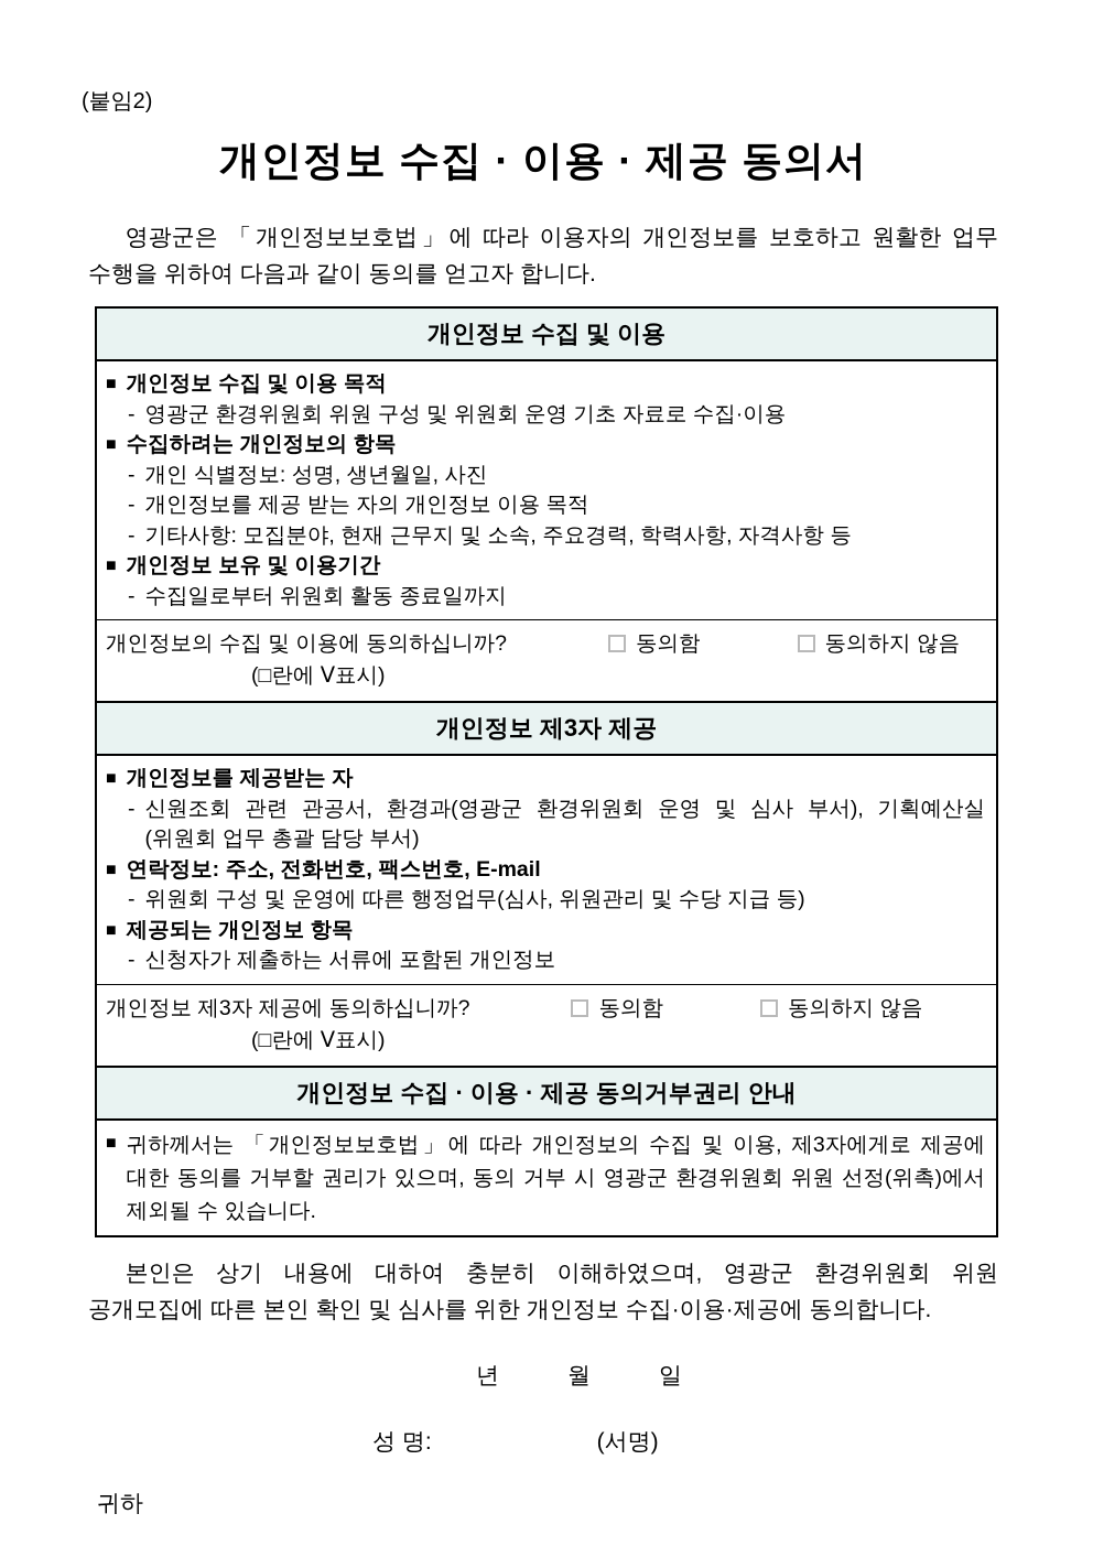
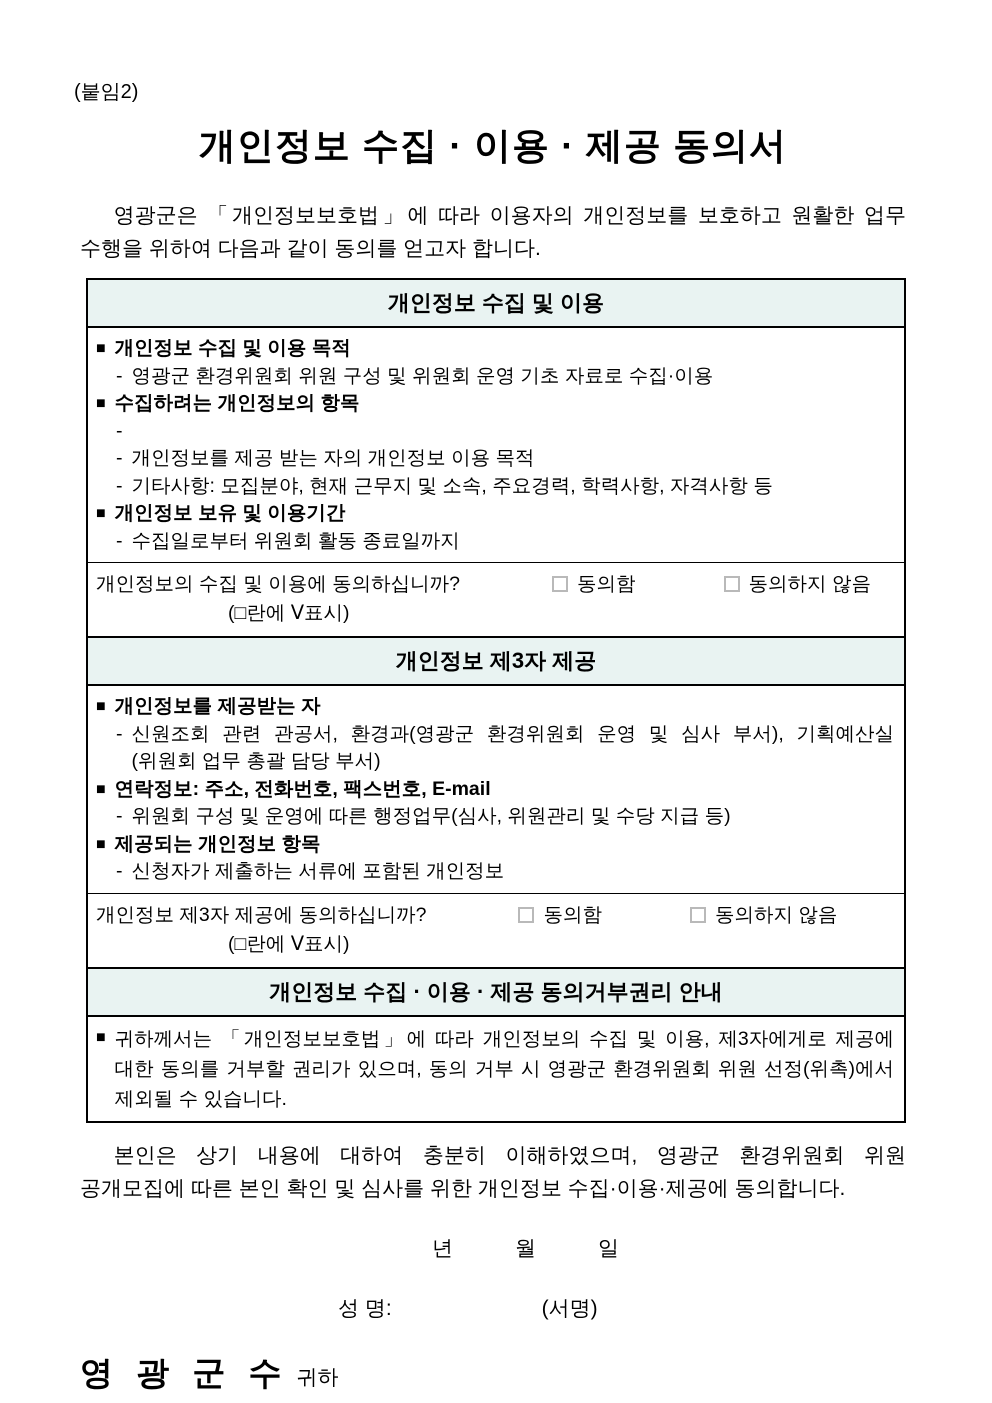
  (붙임2)
  개인정보 수집 · 이용 · 제공 동의서
  영광군은 「개인정보보호법」에 따라 이용자의 개인정보를 보호하고 원활한 업무 수행을 위하여 다음과 같이 동의를 얻고자 합니다.
  개인정보 수집 및 이용
  ■
  개인정보 수집 및 이용 목적
  -
  영광군 환경위원회 위원 구성 및 위원회 운영 기초 자료로 수집·이용
  ■
  수집하려는 개인정보의 항목
  -
- 개인 식별정보: 성명, 생년월일, 사진
  -
  개인정보를 제공 받는 자의 개인정보 이용 목적
  -
  기타사항: 모집분야, 현재 근무지 및 소속, 주요경력, 학력사항, 자격사항 등
  ■
  개인정보 보유 및 이용기간
  -
  수집일로부터 위원회 활동 종료일까지
  개인정보의 수집 및 이용에 동의하십니까?
  동의함
  동의하지 않음
  (□란에 Ⅴ표시)
  개인정보 제3자 제공
  ■
  개인정보를 제공받는 자
  -
  신원조회 관련 관공서, 환경과(영광군 환경위원회 운영 및 심사 부서), 기획예산실 (위원회 업무 총괄 담당 부서)
  ■
  연락정보: 주소, 전화번호, 팩스번호, E-mail
  -
  위원회 구성 및 운영에 따른 행정업무(심사, 위원관리 및 수당 지급 등)
  ■
  제공되는 개인정보 항목
  -
  신청자가 제출하는 서류에 포함된 개인정보
  개인정보 제3자 제공에 동의하십니까?
  동의함
  동의하지 않음
  (□란에 Ⅴ표시)
  개인정보 수집 · 이용 · 제공 동의거부권리 안내
  ■
  귀하께서는 「개인정보보호법」에 따라 개인정보의 수집 및 이용, 제3자에게로 제공에 대한 동의를 거부할 권리가 있으며, 동의 거부 시 영광군 환경위원회 위원 선정(위촉)에서 제외될 수 있습니다.
  본인은 상기 내용에 대하여 충분히 이해하였으며, 영광군 환경위원회 위원 공개모집에 따른 본인 확인 및 심사를 위한 개인정보 수집·이용·제공에 동의합니다.
  년
  월
  일
  성 명:
  (서명)
+ 영 광 군 수
  귀하
